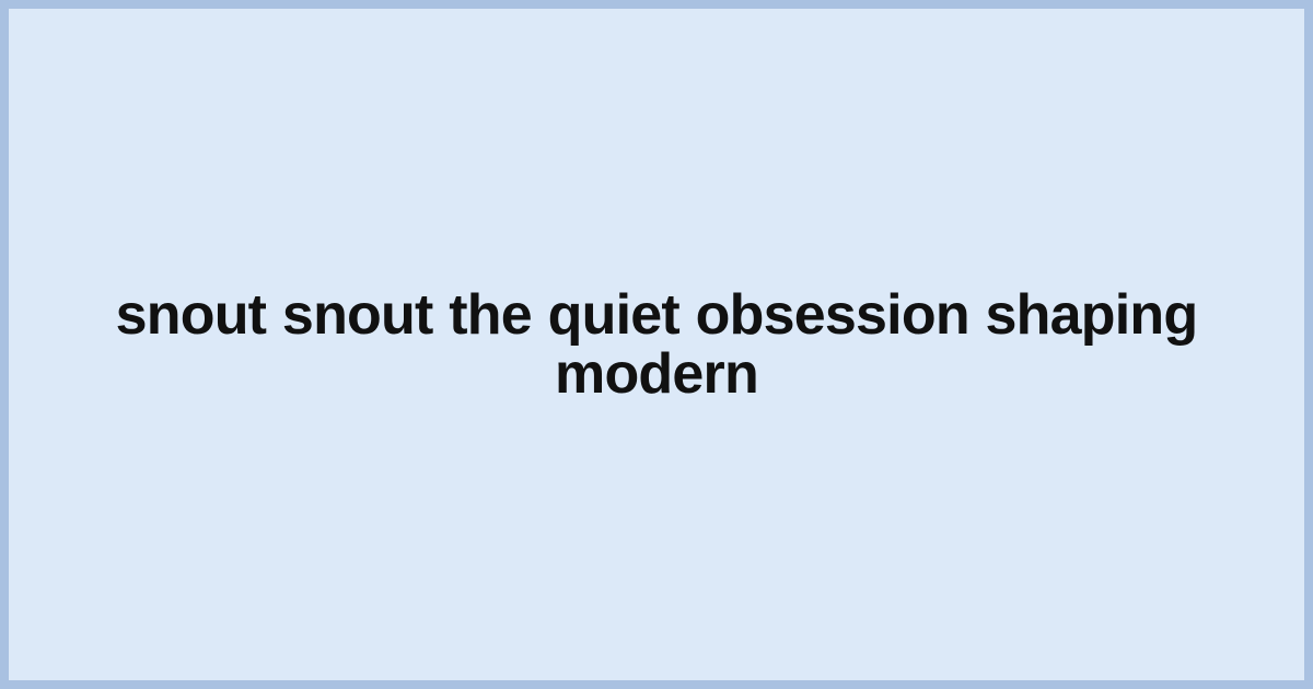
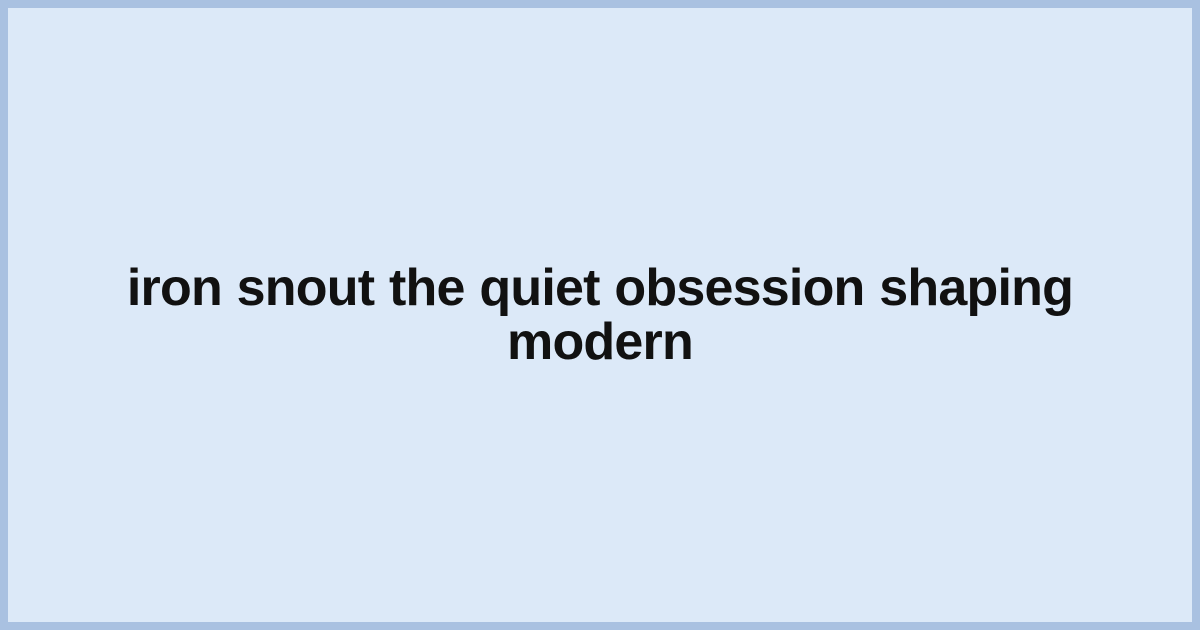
- snout snout the quiet obsession shaping modern
+ iron snout the quiet obsession shaping modern
